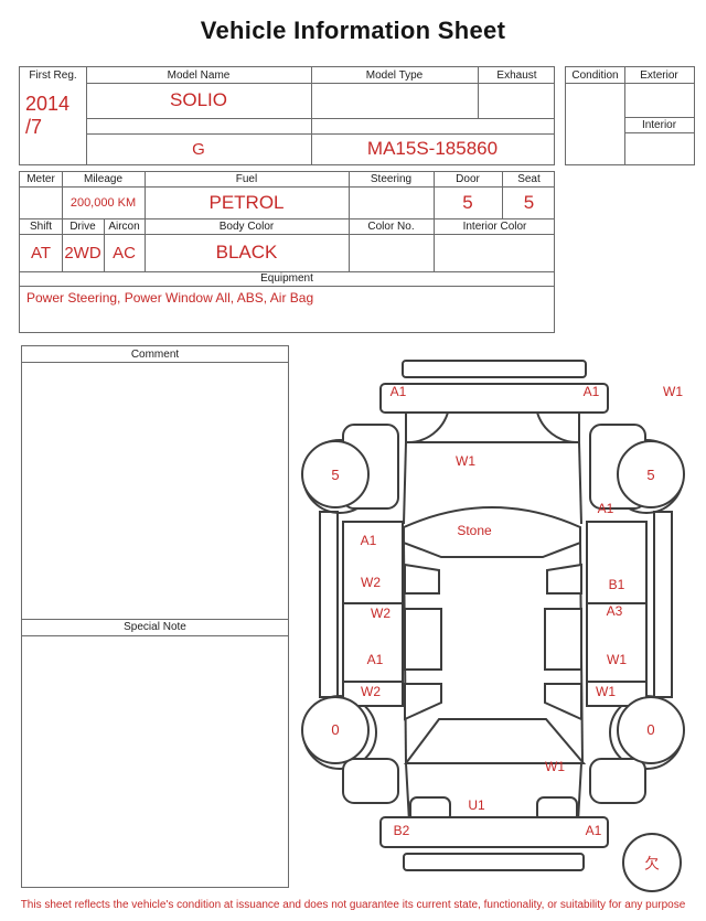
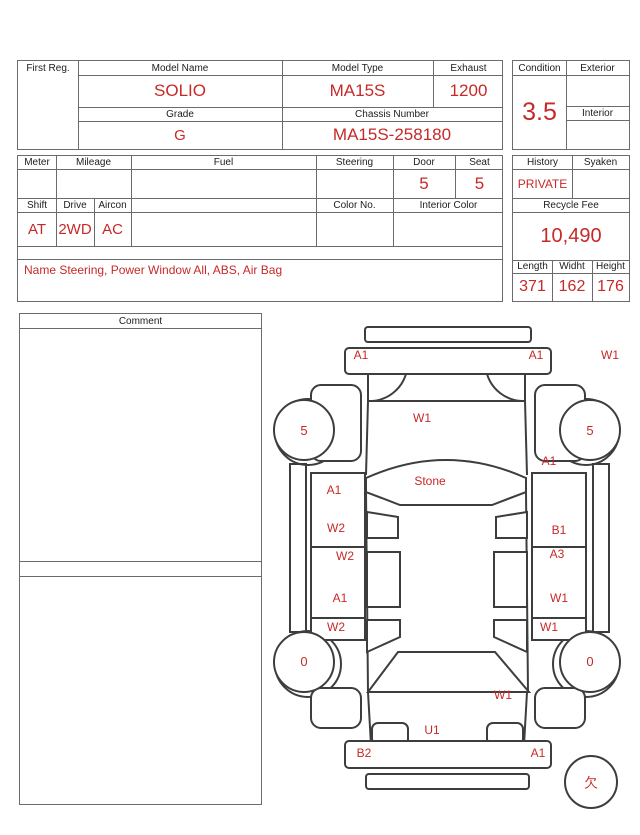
- Vehicle Information Sheet
  First Reg.
- 2014
- /7
  Model Name
  SOLIO
  Model Type
+ MA15S
  Exhaust
+ 1200
+ Grade
  G
+ Chassis Number
- MA15S-185860
+ MA15S-258180
  Condition
+ 3.5
  Exterior
  Interior
  Meter
  Mileage
- 200,000 KM
  Fuel
- PETROL
  Steering
  Door
  5
  Seat
  5
  Shift
  AT
  Drive
  2WD
  Aircon
  AC
- Body Color
- BLACK
  Color No.
  Interior Color
- Equipment
- Power Steering, Power Window All, ABS, Air Bag
+ Name Steering, Power Window All, ABS, Air Bag
+ History
+ PRIVATE
+ Syaken
+ Recycle Fee
+ 10,490
+ Length
+ Widht
+ Height
+ 371
+ 162
+ 176
  Comment
- Special Note
  A1
  A1
  W1
  W1
  Stone
  5
  5
  A1
  A1
  W2
  W2
  A1
  W2
  B1
  A3
  W1
  W1
  0
  0
  W1
  U1
  B2
  A1
  欠
- This sheet reflects the vehicle's condition at issuance and does not guarantee its current state, functionality, or suitability for any purpose
